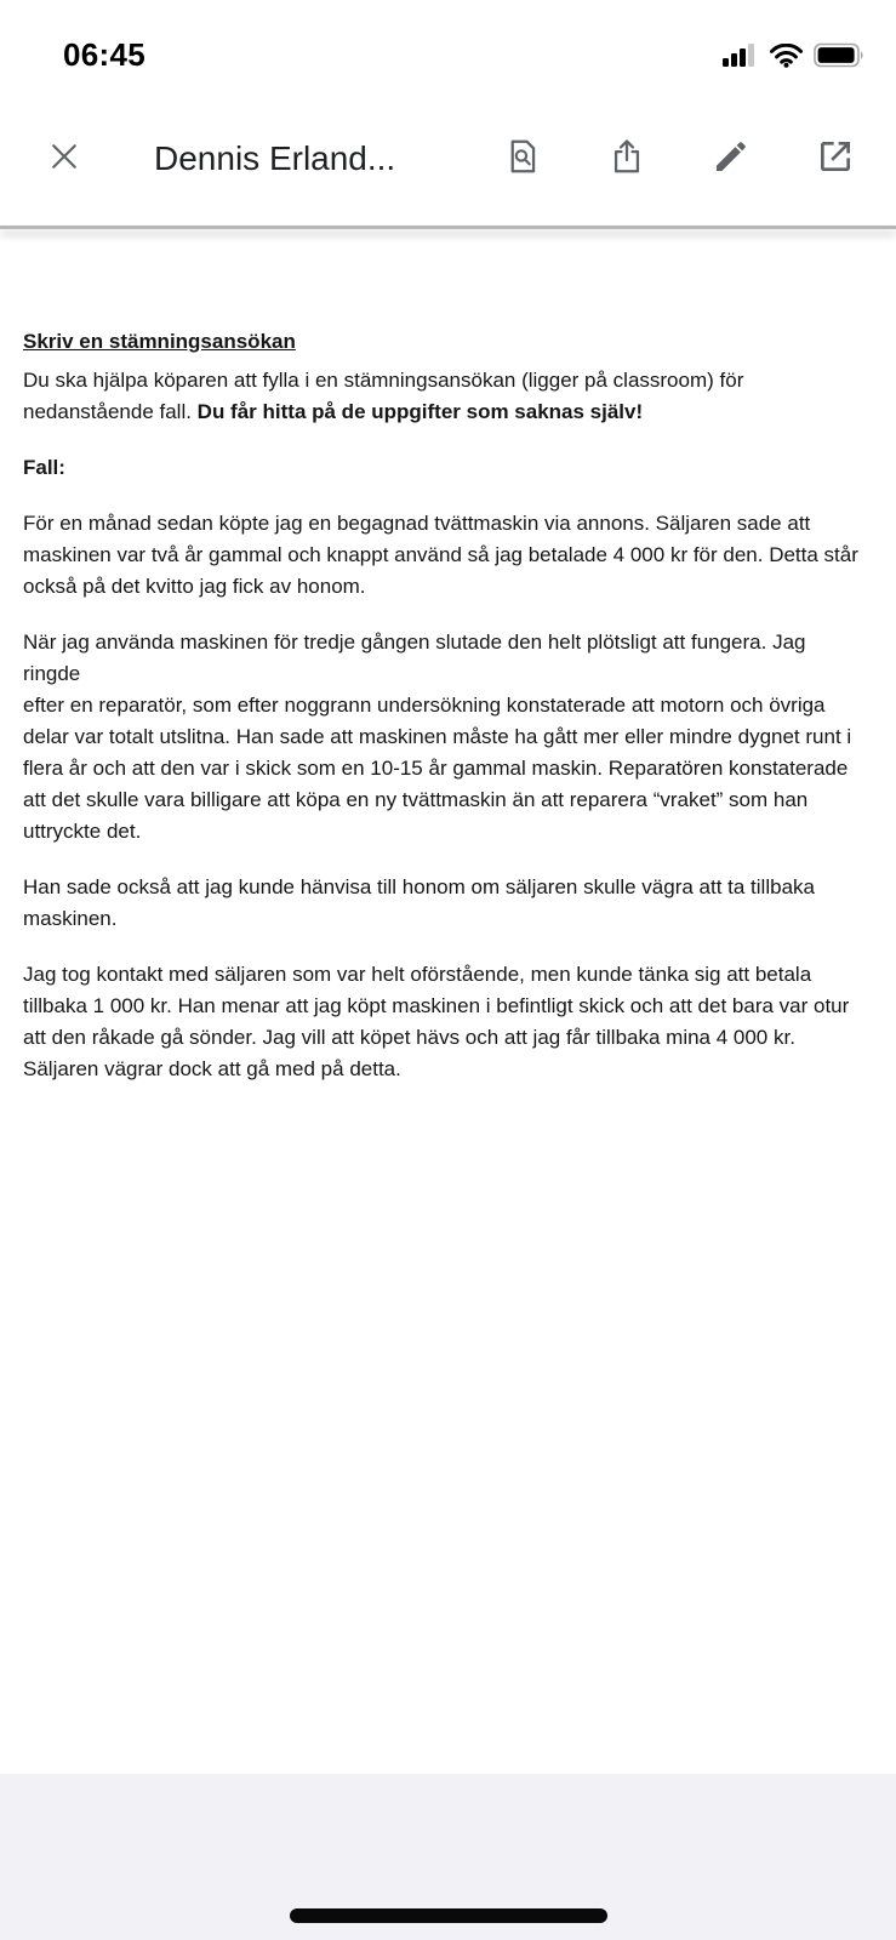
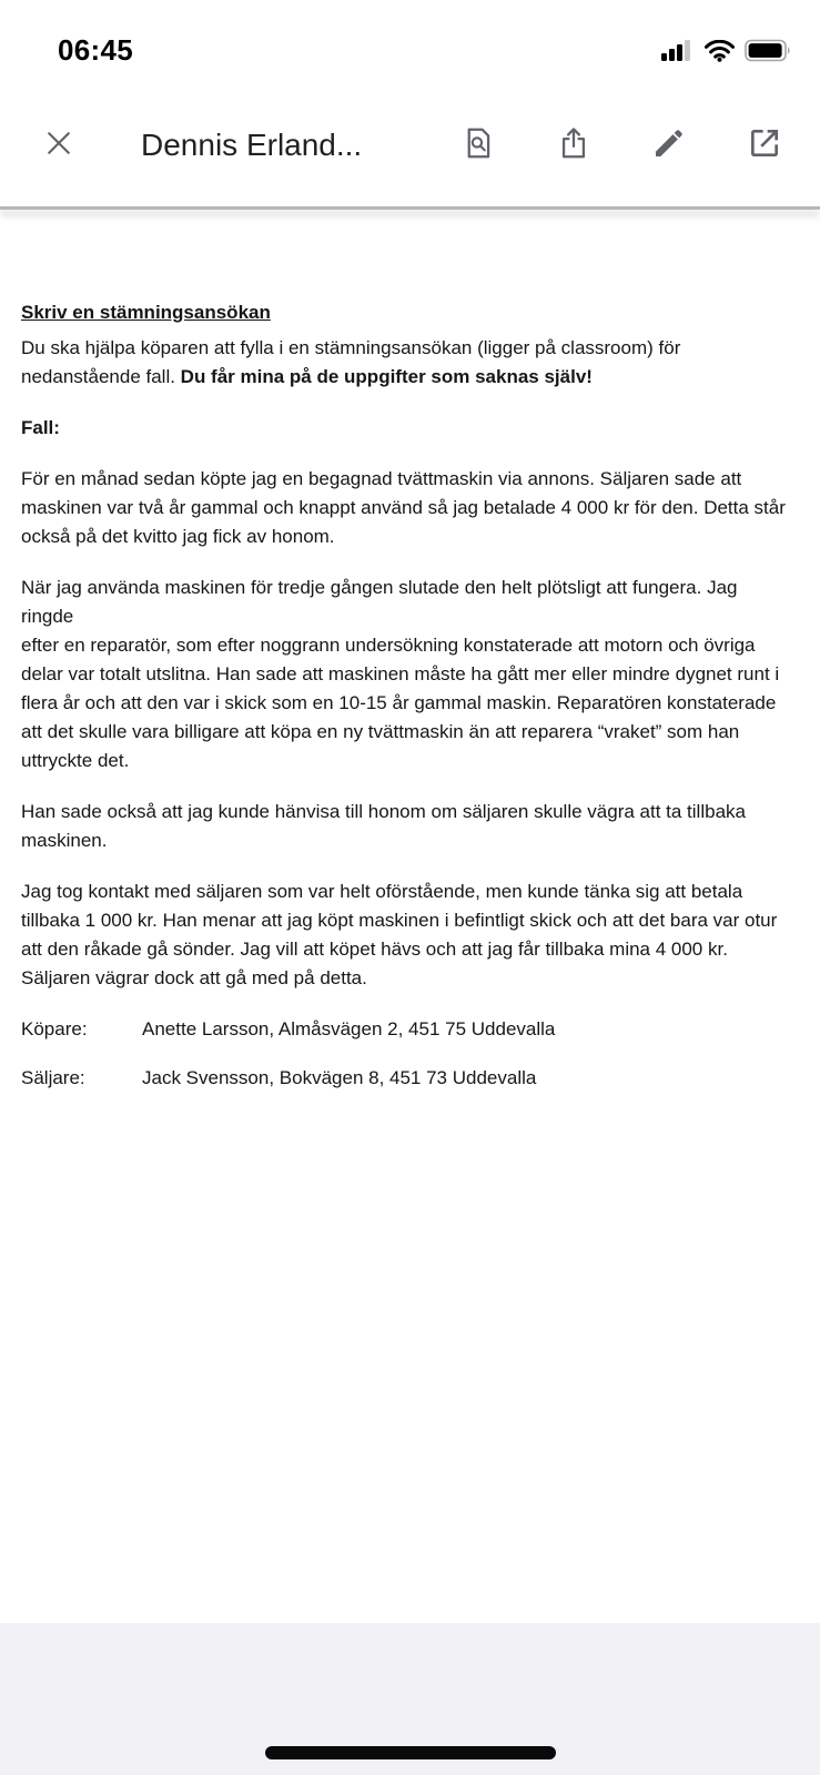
  06:45
  Dennis Erland...
  Skriv en stämningsansökan
  Du ska hjälpa köparen att fylla i en stämningsansökan (ligger på classroom) för
- nedanstående fall. Du får hitta på de uppgifter som saknas själv!
+ nedanstående fall. Du får mina på de uppgifter som saknas själv!
  Fall:
  För en månad sedan köpte jag en begagnad tvättmaskin via annons. Säljaren sade att
  maskinen var två år gammal och knappt använd så jag betalade 4 000 kr för den. Detta står
  också på det kvitto jag fick av honom.
  När jag använda maskinen för tredje gången slutade den helt plötsligt att fungera. Jag ringde
  efter en reparatör, som efter noggrann undersökning konstaterade att motorn och övriga
  delar var totalt utslitna. Han sade att maskinen måste ha gått mer eller mindre dygnet runt i
  flera år och att den var i skick som en 10-15 år gammal maskin. Reparatören konstaterade
  att det skulle vara billigare att köpa en ny tvättmaskin än att reparera “vraket” som han
  uttryckte det.
  Han sade också att jag kunde hänvisa till honom om säljaren skulle vägra att ta tillbaka
  maskinen.
  Jag tog kontakt med säljaren som var helt oförstående, men kunde tänka sig att betala
  tillbaka 1 000 kr. Han menar att jag köpt maskinen i befintligt skick och att det bara var otur
  att den råkade gå sönder. Jag vill att köpet hävs och att jag får tillbaka mina 4 000 kr.
  Säljaren vägrar dock att gå med på detta.
+ Köpare:
+ Anette Larsson, Almåsvägen 2, 451 75 Uddevalla
+ Säljare:
+ Jack Svensson, Bokvägen 8, 451 73 Uddevalla
